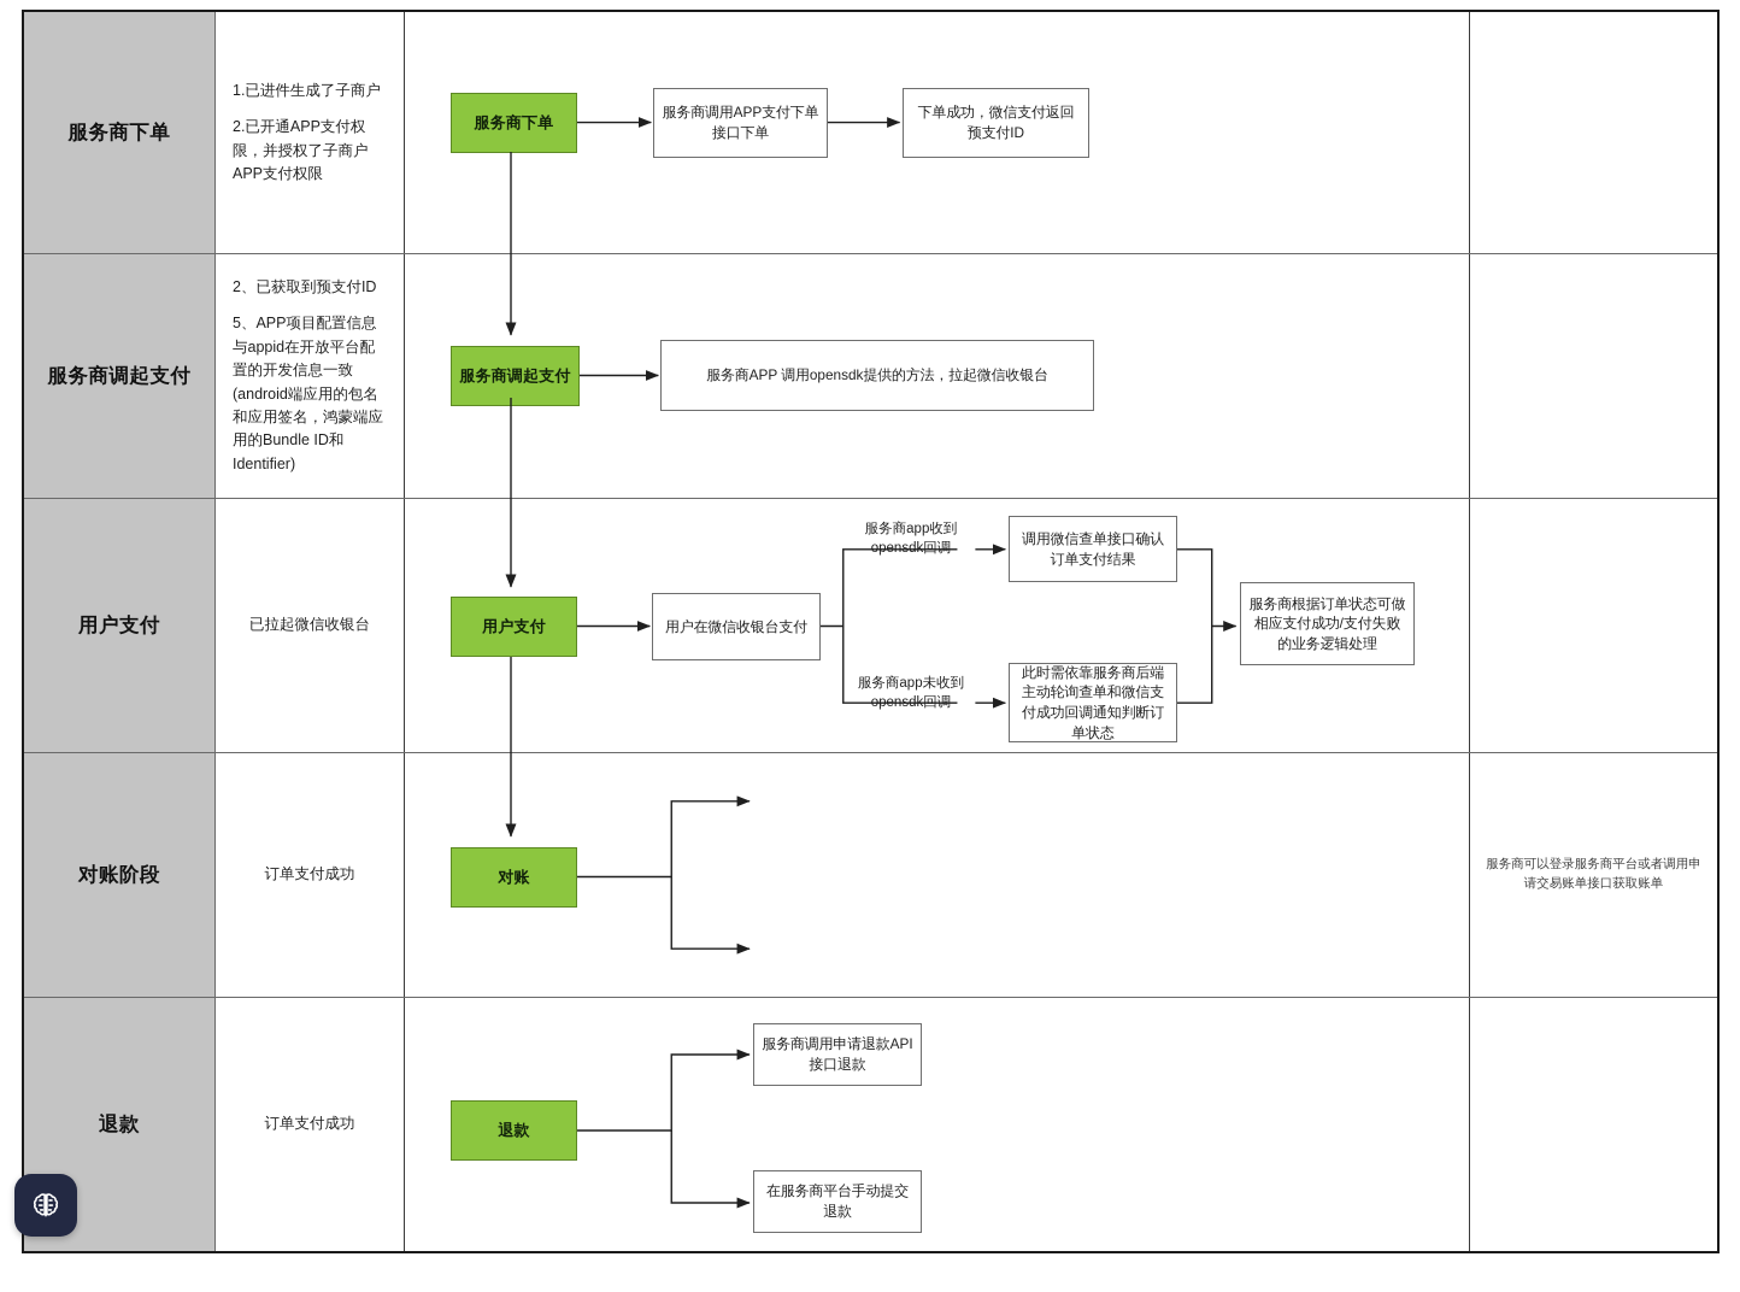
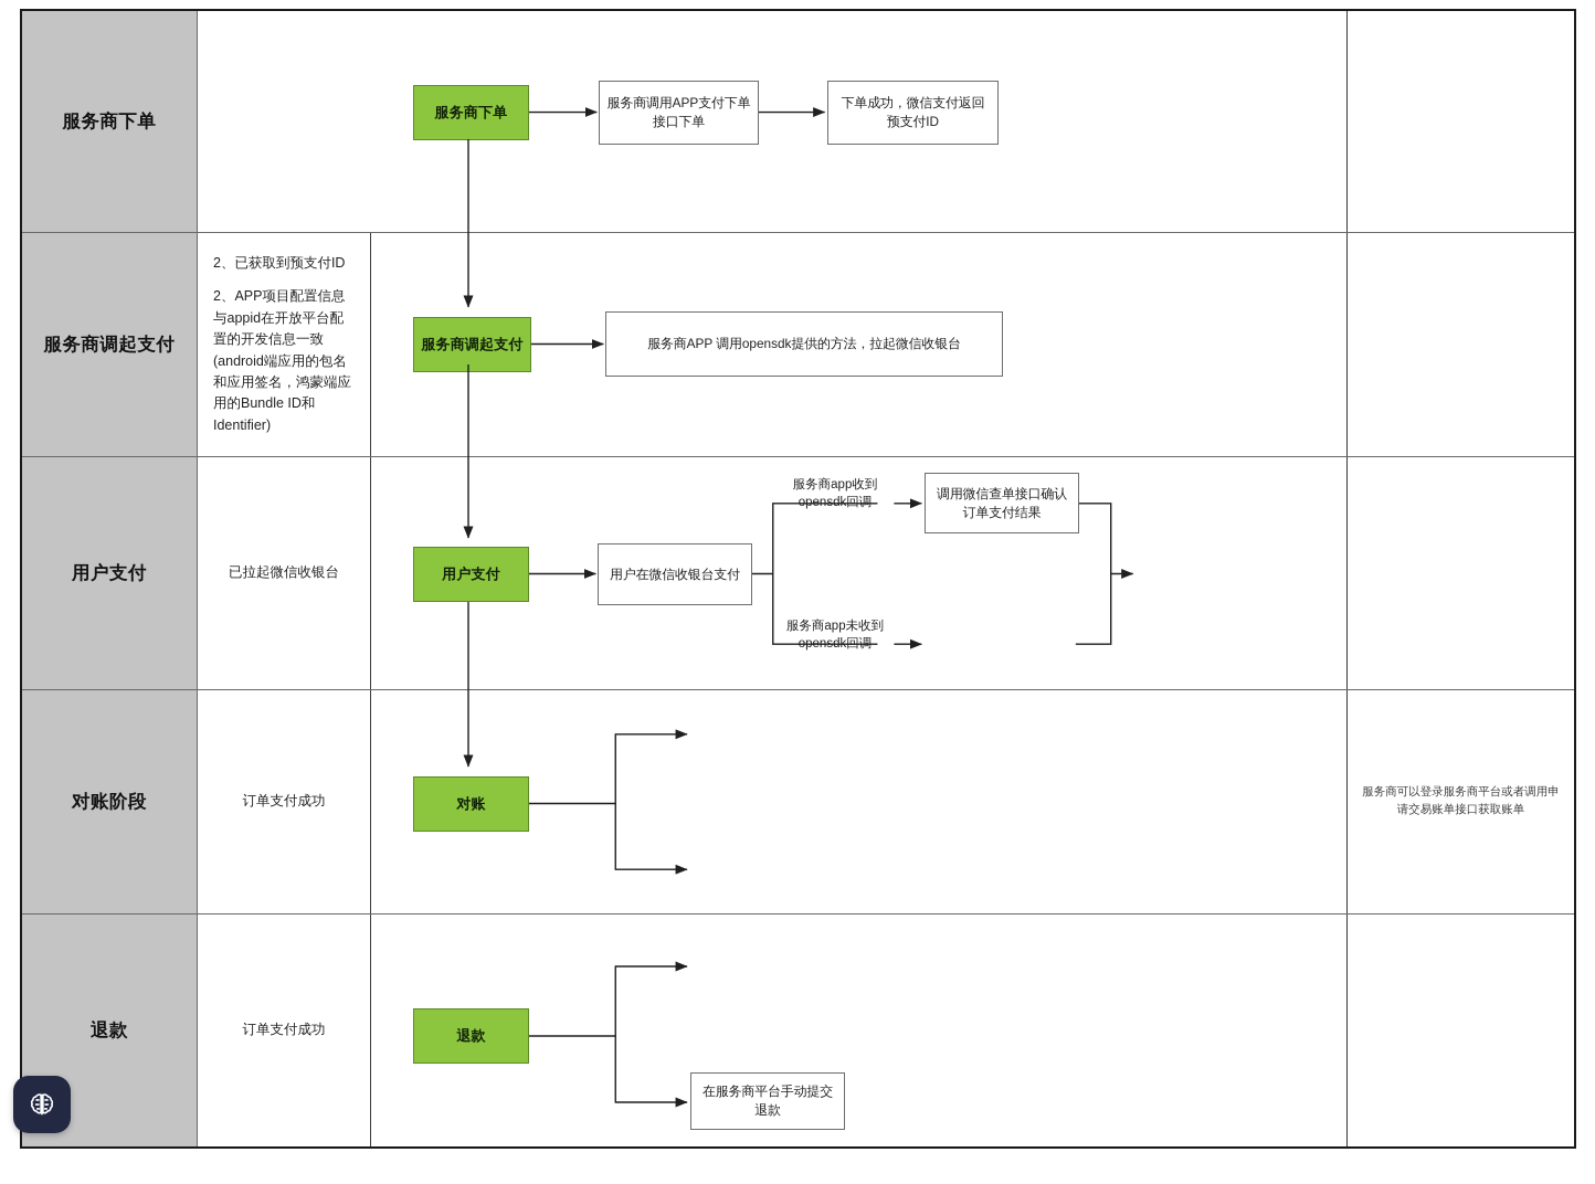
  服务商下单
- 1.已进件生成了子商户
- 2.已开通APP支付权限，并授权了子商户APP支付权限
  服务商下单
  服务商调用APP支付下单接口下单
  下单成功，微信支付返回预支付ID
  服务商调起支付
  2、已获取到预支付ID
- 5、APP项目配置信息与appid在开放平台配置的开发信息一致(android端应用的包名和应用签名，鸿蒙端应用的Bundle ID和Identifier)
+ 2、APP项目配置信息与appid在开放平台配置的开发信息一致(android端应用的包名和应用签名，鸿蒙端应用的Bundle ID和Identifier)
  服务商调起支付
  服务商APP 调用opensdk提供的方法，拉起微信收银台
  用户支付
  已拉起微信收银台
  用户支付
  用户在微信收银台支付
  服务商app收到opensdk回调
  服务商app未收到opensdk回调
  调用微信查单接口确认订单支付结果
- 此时需依靠服务商后端主动轮询查单和微信支付成功回调通知判断订单状态
- 服务商根据订单状态可做相应支付成功/支付失败的业务逻辑处理
  对账阶段
  订单支付成功
  对账
  服务商可以登录服务商平台或者调用申请交易账单接口获取账单
  退款
  订单支付成功
  退款
- 服务商调用申请退款API接口退款
  在服务商平台手动提交退款
